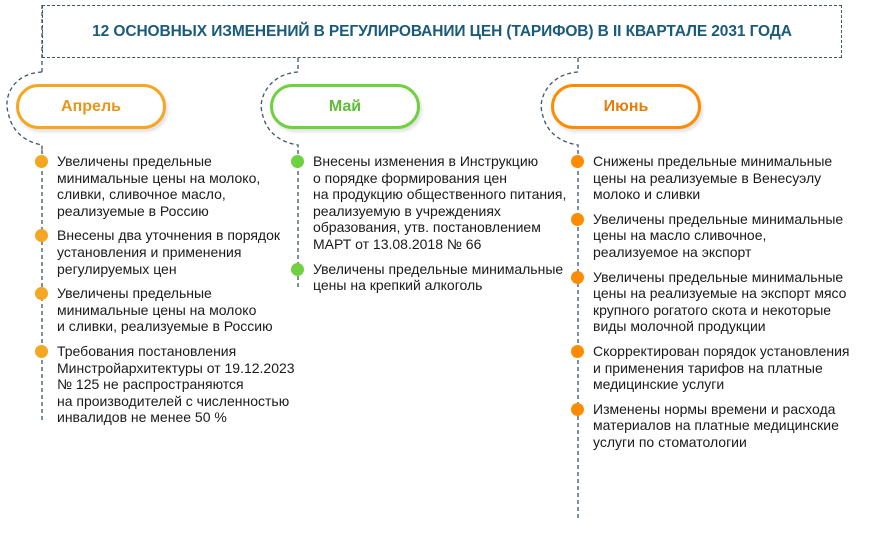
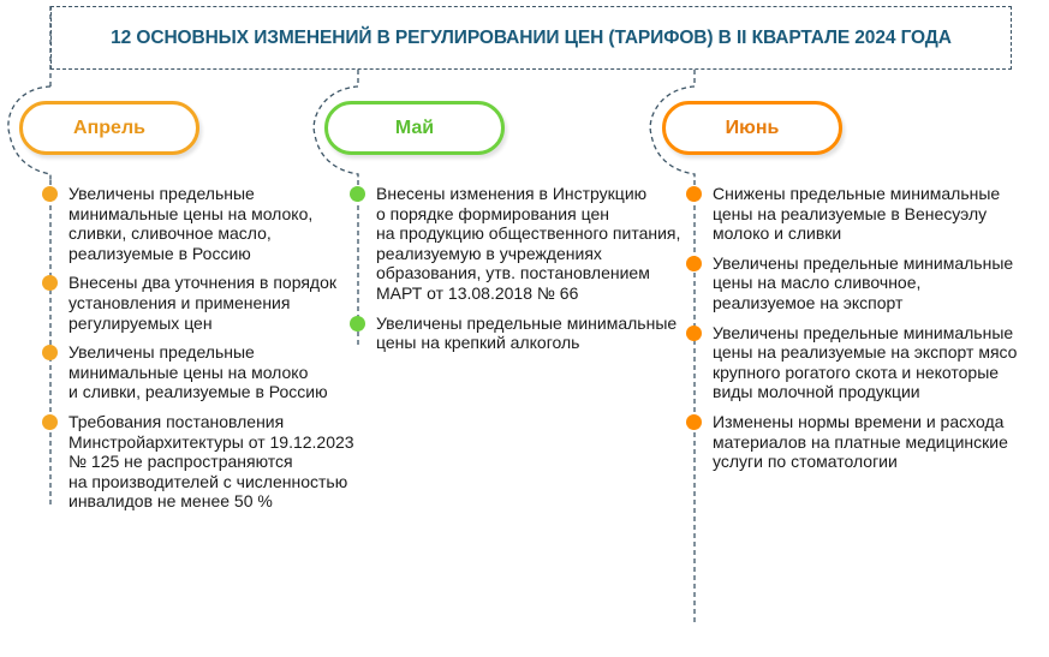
- 12 ОСНОВНЫХ ИЗМЕНЕНИЙ В РЕГУЛИРОВАНИИ ЦЕН (ТАРИФОВ) В II КВАРТАЛЕ 2031 ГОДА
+ 12 ОСНОВНЫХ ИЗМЕНЕНИЙ В РЕГУЛИРОВАНИИ ЦЕН (ТАРИФОВ) В II КВАРТАЛЕ 2024 ГОДА
  Апрель
  Май
  Июнь
  Увеличены предельные
  минимальные цены на молоко,
  сливки, сливочное масло,
  реализуемые в Россию
  Внесены два уточнения в порядок
  установления и применения
  регулируемых цен
  Увеличены предельные
  минимальные цены на молоко
  и сливки, реализуемые в Россию
  Требования постановления
  Минстройархитектуры от 19.12.2023
  № 125 не распространяются
  на производителей с численностью
  инвалидов не менее 50 %
  Внесены изменения в Инструкцию
  о порядке формирования цен
  на продукцию общественного питания,
  реализуемую в учреждениях
  образования, утв. постановлением
  МАРТ от 13.08.2018 № 66
  Увеличены предельные минимальные
  цены на крепкий алкоголь
  Снижены предельные минимальные
  цены на реализуемые в Венесуэлу
  молоко и сливки
  Увеличены предельные минимальные
  цены на масло сливочное,
  реализуемое на экспорт
  Увеличены предельные минимальные
  цены на реализуемые на экспорт мясо
  крупного рогатого скота и некоторые
  виды молочной продукции
- Скорректирован порядок установления
- и применения тарифов на платные
- медицинские услуги
  Изменены нормы времени и расхода
  материалов на платные медицинские
  услуги по стоматологии
